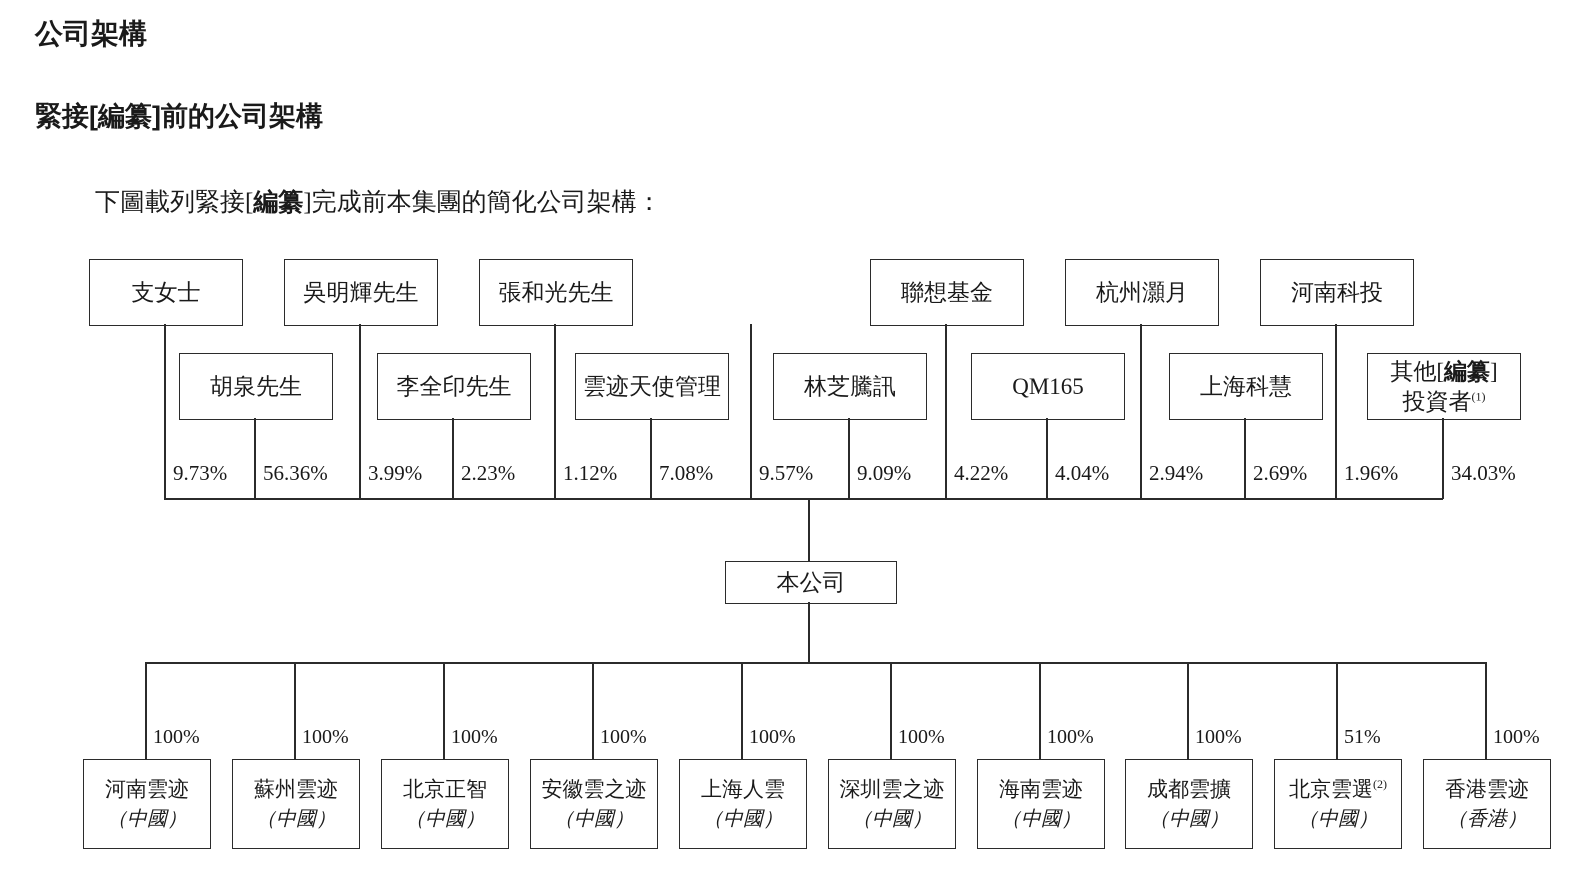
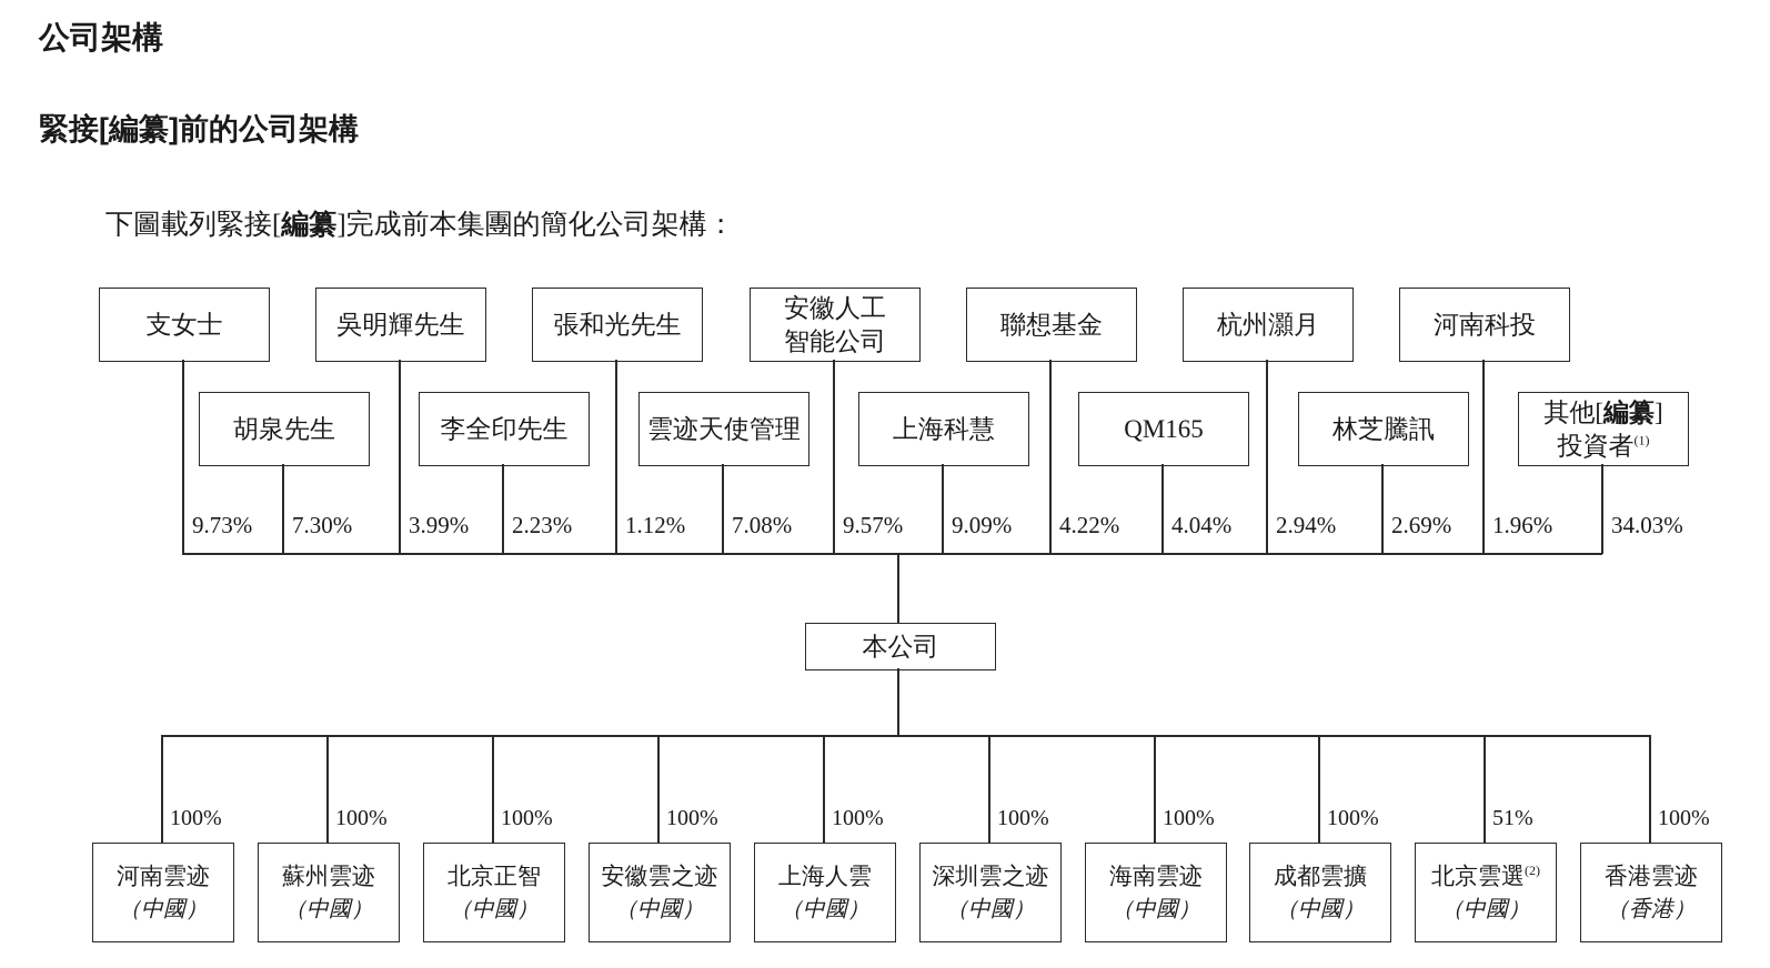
  公司架構
  緊接[編纂]前的公司架構
  下圖載列緊接[編纂]完成前本集團的簡化公司架構：
  支女士
  吳明輝先生
  張和光先生
+ 安徽人工
+ 智能公司
  聯想基金
  杭州灝月
  河南科投
  胡泉先生
  李全印先生
  雲迹天使管理
- 林芝騰訊
+ 上海科慧
  QM165
- 上海科慧
+ 林芝騰訊
  其他[編纂]
  投資者(1)
  9.73%
- 56.36%
+ 7.30%
  3.99%
  2.23%
  1.12%
  7.08%
  9.57%
  9.09%
  4.22%
  4.04%
  2.94%
  2.69%
  1.96%
  34.03%
  本公司
  100%
  100%
  100%
  100%
  100%
  100%
  100%
  100%
  51%
  100%
  河南雲迹
  （中國）
  蘇州雲迹
  （中國）
  北京正智
  （中國）
  安徽雲之迹
  （中國）
  上海人雲
  （中國）
  深圳雲之迹
  （中國）
  海南雲迹
  （中國）
  成都雲擴
  （中國）
  北京雲選(2)
  （中國）
  香港雲迹
  （香港）
